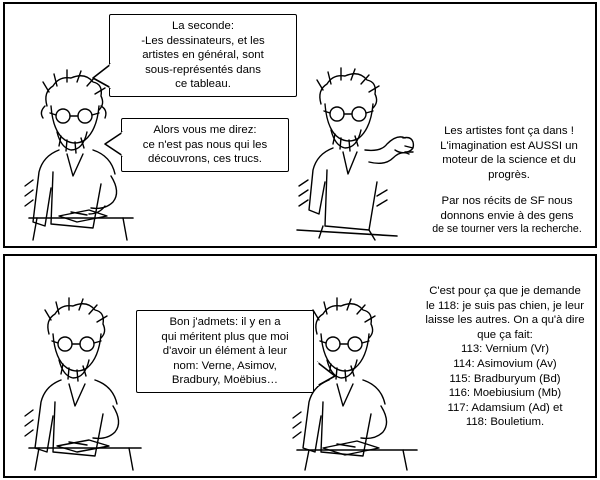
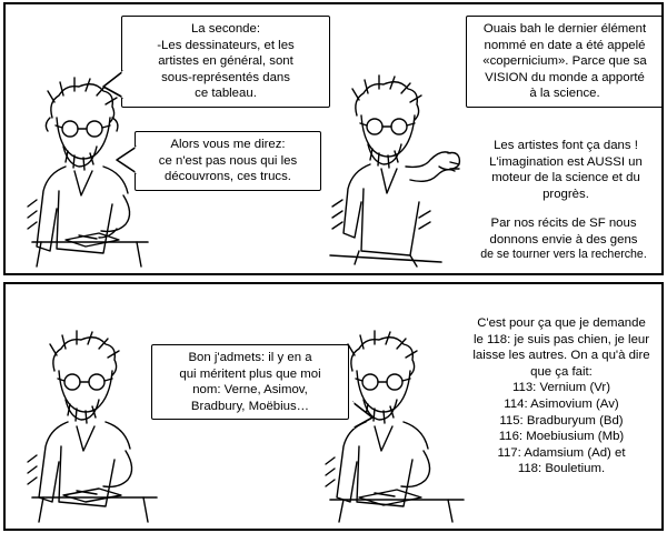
  La seconde:
  -Les dessinateurs, et les
  artistes en général, sont
  sous-représentés dans
  ce tableau.
  Alors vous me direz:
  ce n'est pas nous qui les
  découvrons, ces trucs.
+ Ouais bah le dernier élément
+ nommé en date a été appelé
+ «copernicium». Parce que sa
+ VISION du monde a apporté
+ à la science.
  Les artistes font ça dans !
  L'imagination est AUSSI un
  moteur de la science et du
  progrès.
  Par nos récits de SF nous
  donnons envie à des gens
  de se tourner vers la recherche.
  Bon j'admets: il y en a
  qui méritent plus que moi
- d'avoir un élément à leur
  nom: Verne, Asimov,
  Bradbury, Moëbius…
  C'est pour ça que je demande
  le 118: je suis pas chien, je leur
  laisse les autres. On a qu'à dire
  que ça fait:
  113: Vernium (Vr)
  114: Asimovium (Av)
  115: Bradburyum (Bd)
  116: Moebiusium (Mb)
  117: Adamsium (Ad) et
  118: Bouletium.
